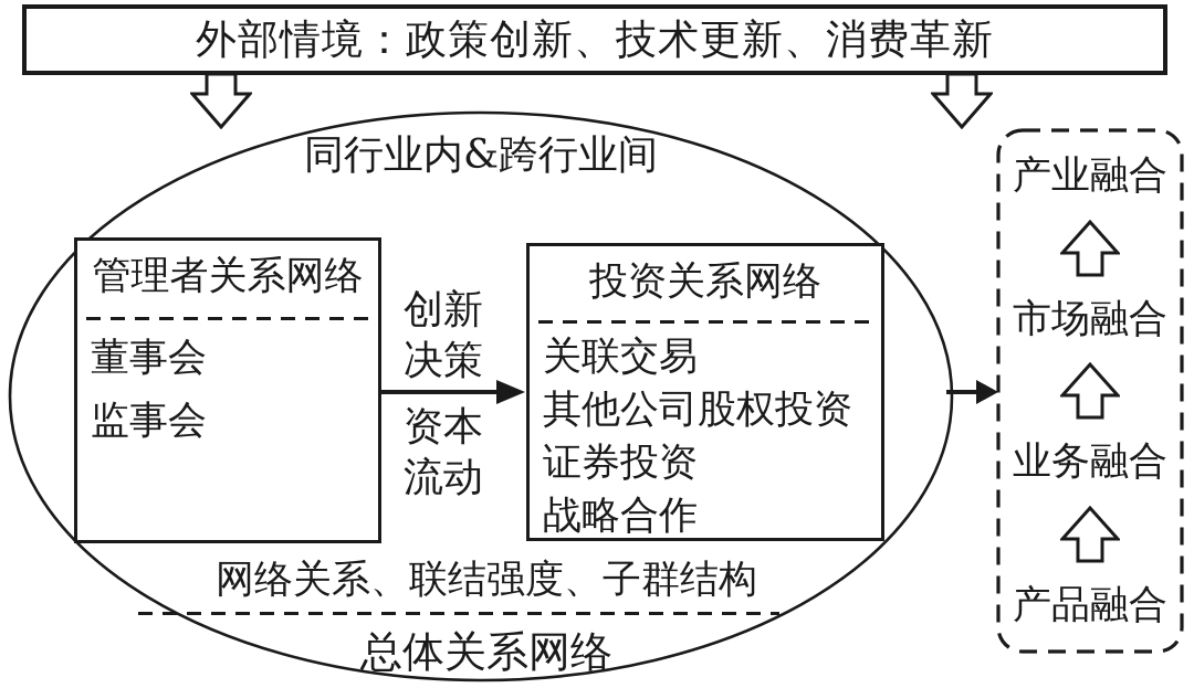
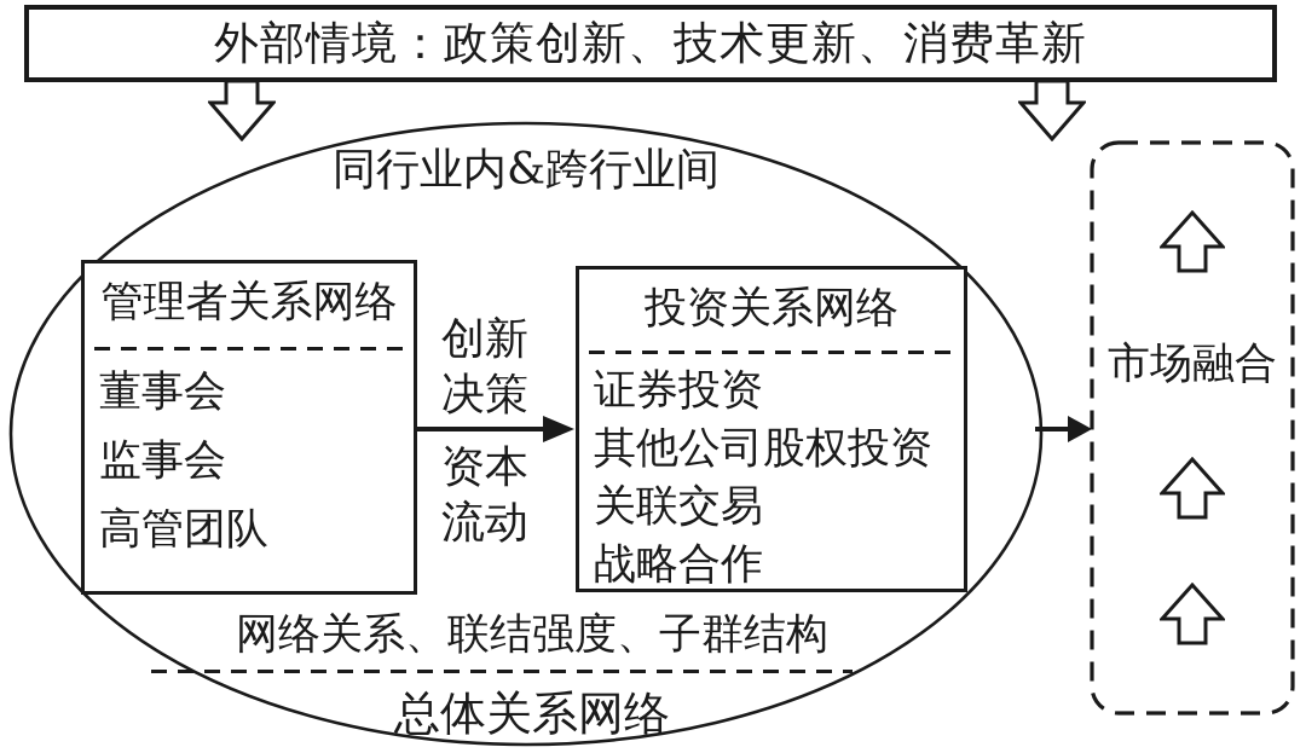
  外部情境：政策创新、技术更新、消费革新
  同行业内&跨行业间
  管理者关系网络
  董事会
  监事会
+ 高管团队
  创新
  决策
  资本
  流动
  投资关系网络
- 关联交易
+ 证券投资
  其他公司股权投资
- 证券投资
+ 关联交易
  战略合作
  网络关系、联结强度、子群结构
  总体关系网络
- 产业融合
  市场融合
- 业务融合
- 产品融合
